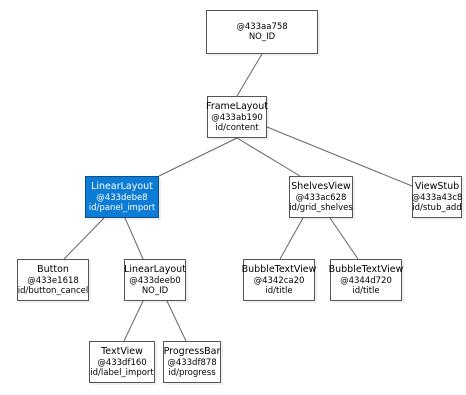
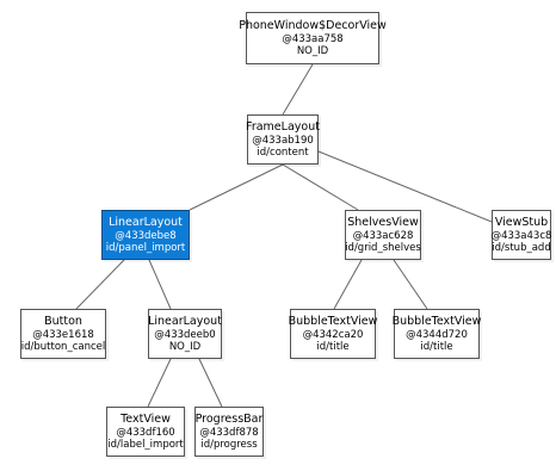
+ PhoneWindow$DecorView
  @433aa758
  NO_ID
  FrameLayout
  @433ab190
  id/content
  LinearLayout
  @433debe8
  id/panel_import
  ShelvesView
  @433ac628
  id/grid_shelves
  ViewStub
  @433a43c8
  id/stub_add
  Button
  @433e1618
  id/button_cancel
  LinearLayout
  @433deeb0
  NO_ID
  BubbleTextView
  @4342ca20
  id/title
  BubbleTextView
  @4344d720
  id/title
  TextView
  @433df160
  id/label_import
  ProgressBar
  @433df878
  id/progress
